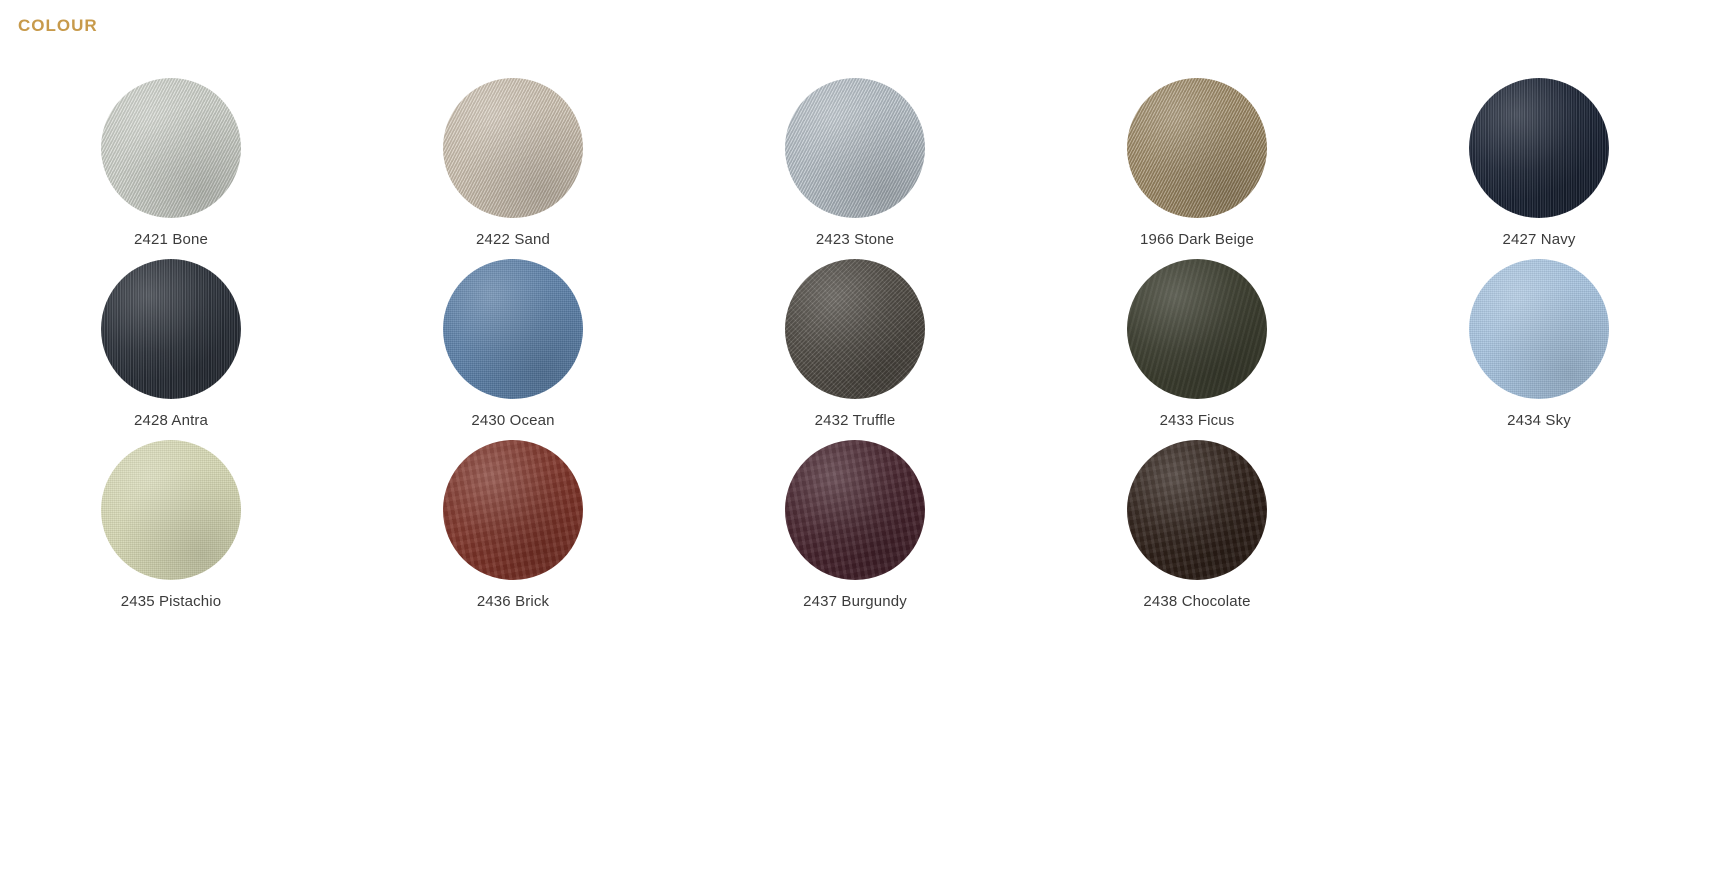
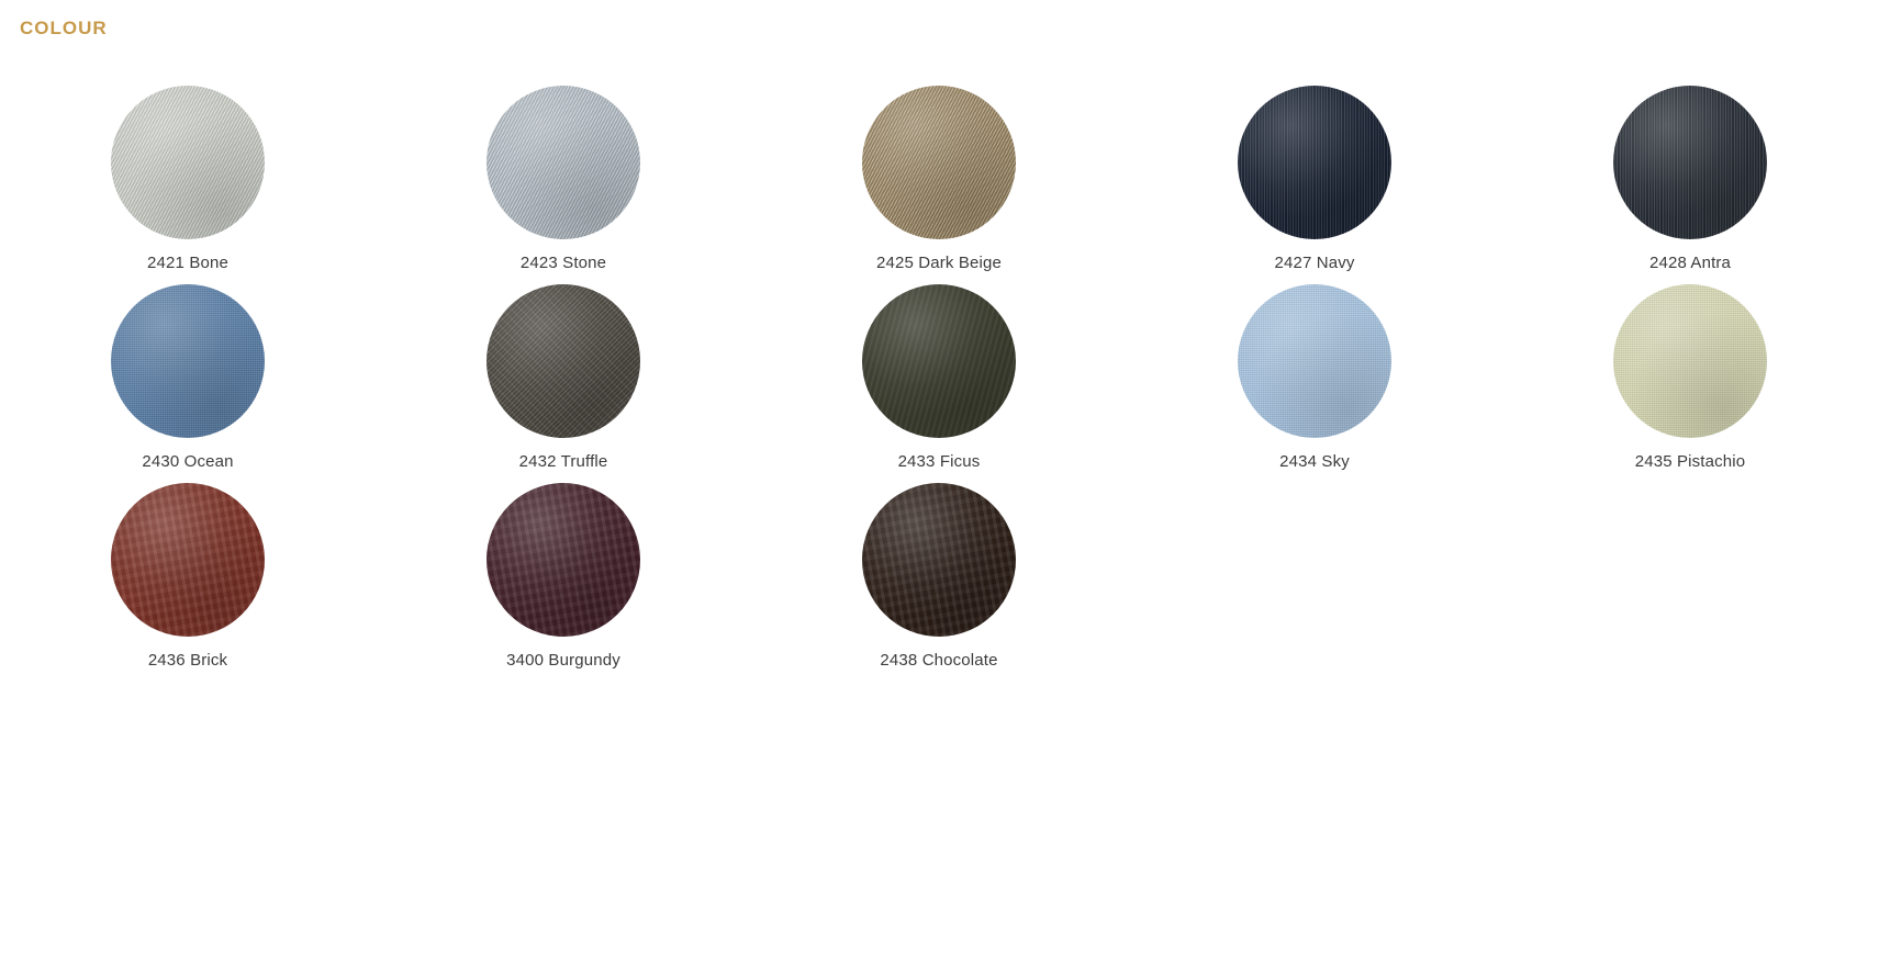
  COLOUR
  2421 Bone
- 2422 Sand
  2423 Stone
- 1966 Dark Beige
+ 2425 Dark Beige
  2427 Navy
  2428 Antra
  2430 Ocean
  2432 Truffle
  2433 Ficus
  2434 Sky
  2435 Pistachio
  2436 Brick
- 2437 Burgundy
+ 3400 Burgundy
  2438 Chocolate
